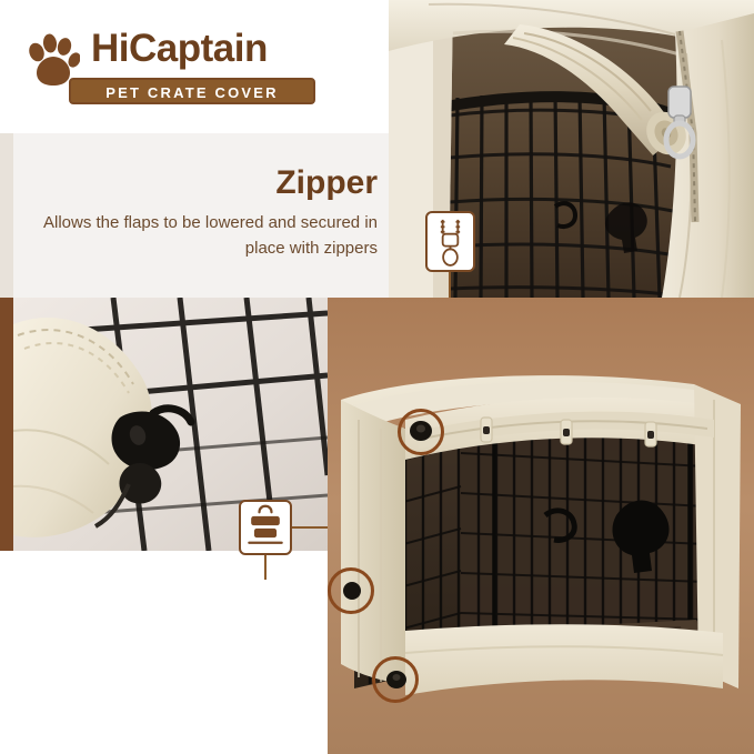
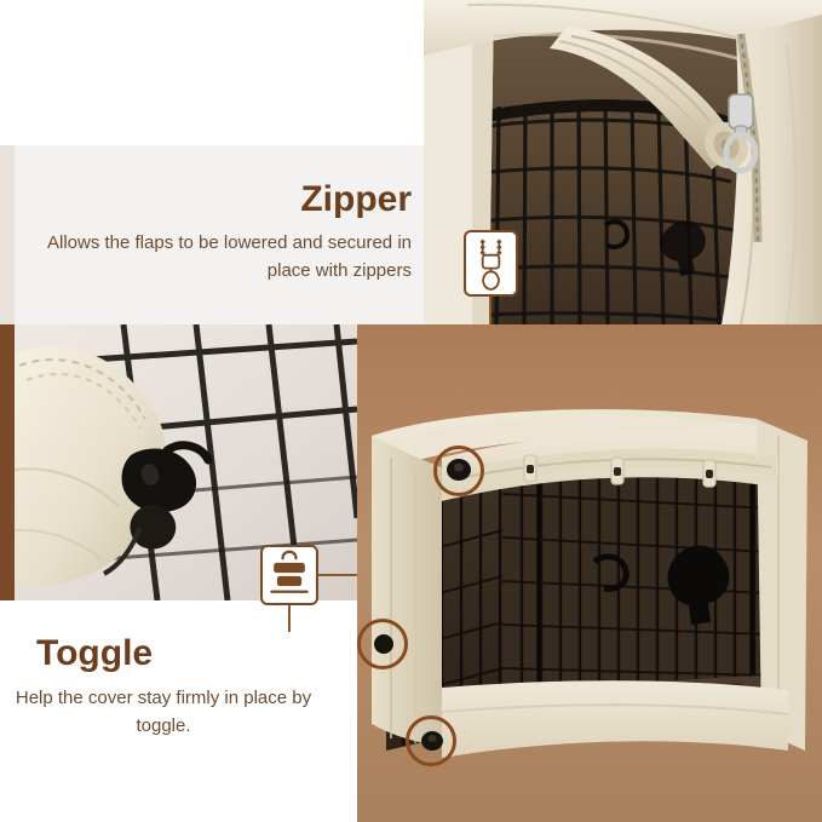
- HiCaptain
- PET CRATE COVER
  Zipper
  Allows the flaps to be lowered and secured in place with zippers
+ Toggle
+ Help the cover stay firmly in place by toggle.
